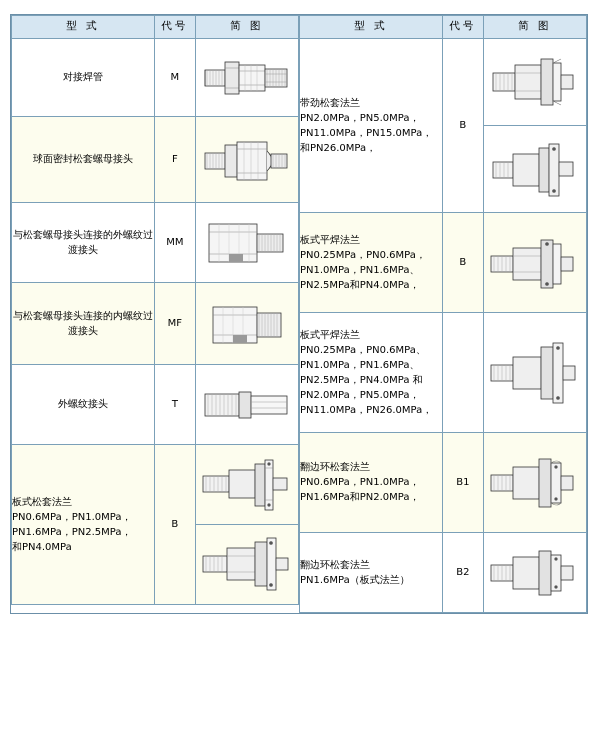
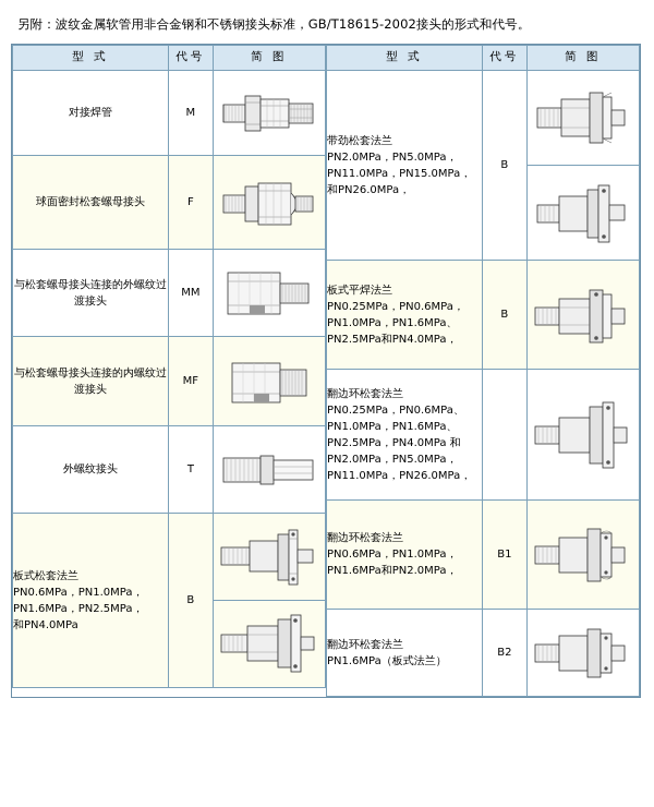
+ 另附：波纹金属软管用非合金钢和不锈钢接头标准，GB/T18615-2002接头的形式和代号。
  型 式	代号	简 图
  对接焊管	M
  球面密封松套螺母接头	F
  与松套螺母接头连接的外螺纹过渡接头	MM
  与松套螺母接头连接的内螺纹过渡接头	MF
  外螺纹接头	T
  板式松套法兰 PN0.6MPa，PN1.0MPa， PN1.6MPa，PN2.5MPa， 和PN4.0MPa	B
  型 式	代号	简 图
  带劲松套法兰 PN2.0MPa，PN5.0MPa， PN11.0MPa，PN15.0MPa， 和PN26.0MPa，	B
  板式平焊法兰 PN0.25MPa，PN0.6MPa， PN1.0MPa，PN1.6MPa、 PN2.5MPa和PN4.0MPa，	B
- 板式平焊法兰 PN0.25MPa，PN0.6MPa、 PN1.0MPa，PN1.6MPa、 PN2.5MPa，PN4.0MPa 和 PN2.0MPa，PN5.0MPa， PN11.0MPa，PN26.0MPa，
+ 翻边环松套法兰 PN0.25MPa，PN0.6MPa、 PN1.0MPa，PN1.6MPa、 PN2.5MPa，PN4.0MPa 和 PN2.0MPa，PN5.0MPa， PN11.0MPa，PN26.0MPa，
  翻边环松套法兰 PN0.6MPa，PN1.0MPa， PN1.6MPa和PN2.0MPa，	B1
  翻边环松套法兰 PN1.6MPa（板式法兰）	B2
